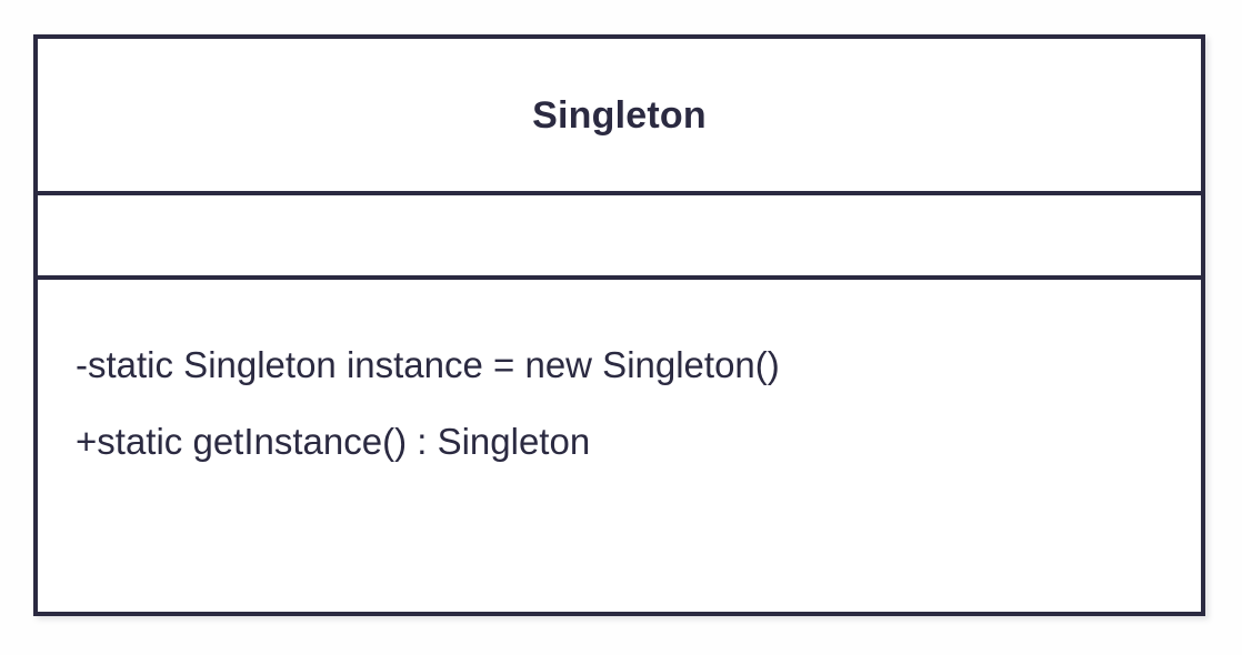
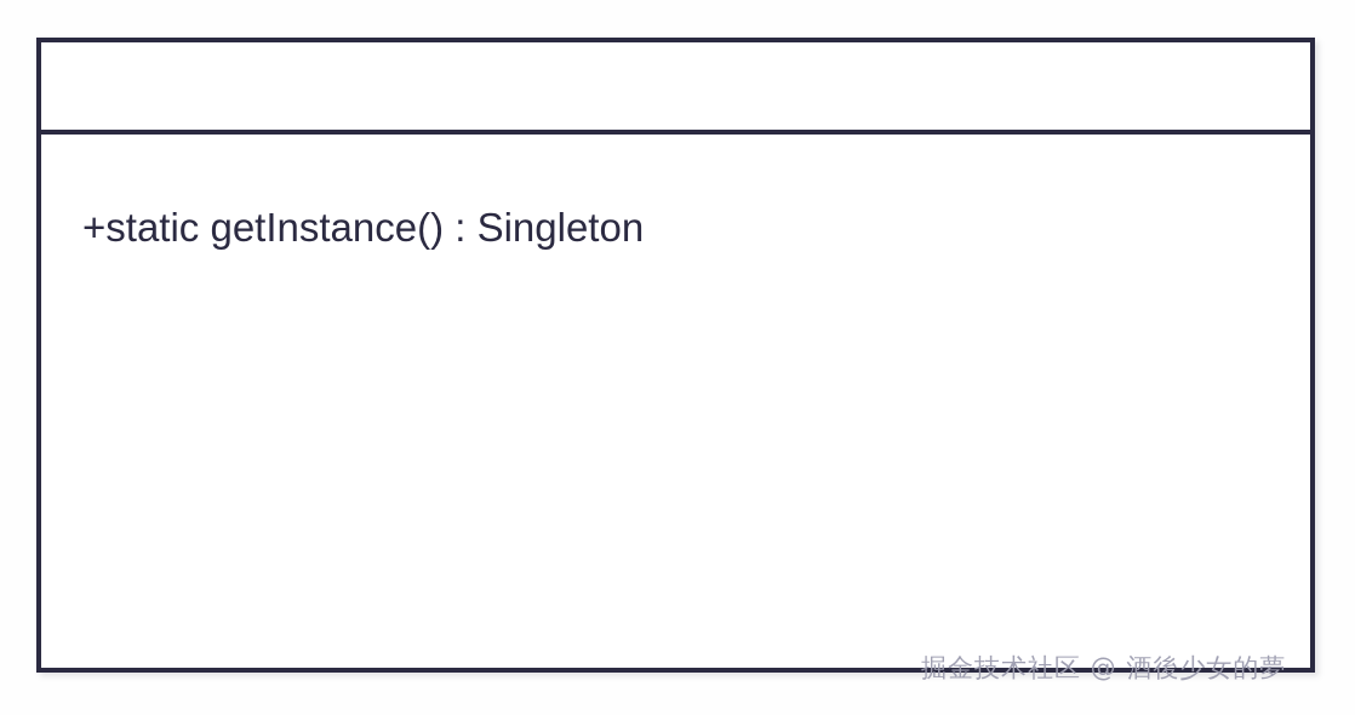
- Singleton
- -static Singleton instance = new Singleton()
  +static getInstance() : Singleton
+ 掘金技术社区 @ 酒後少女的夢
